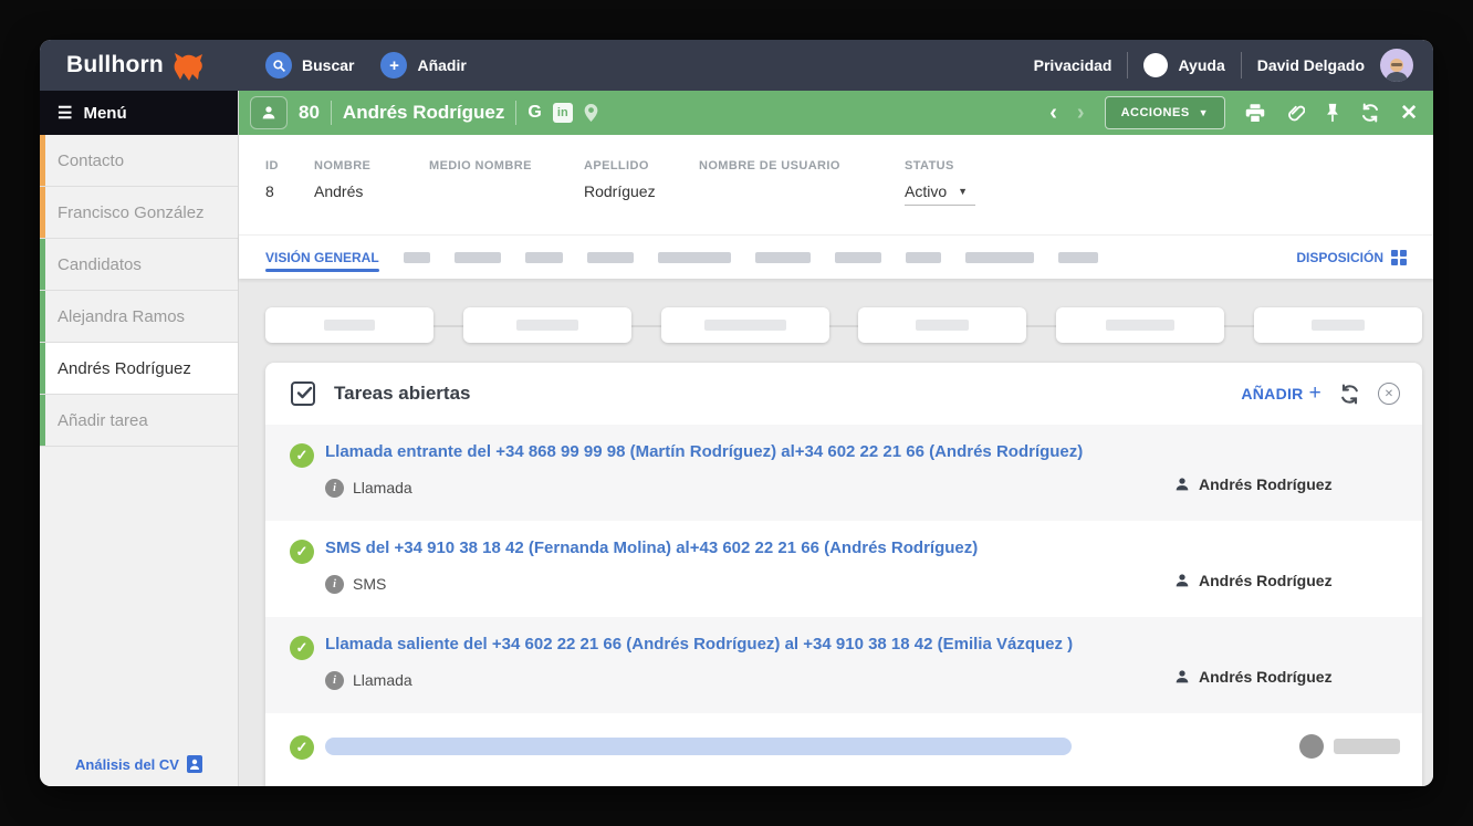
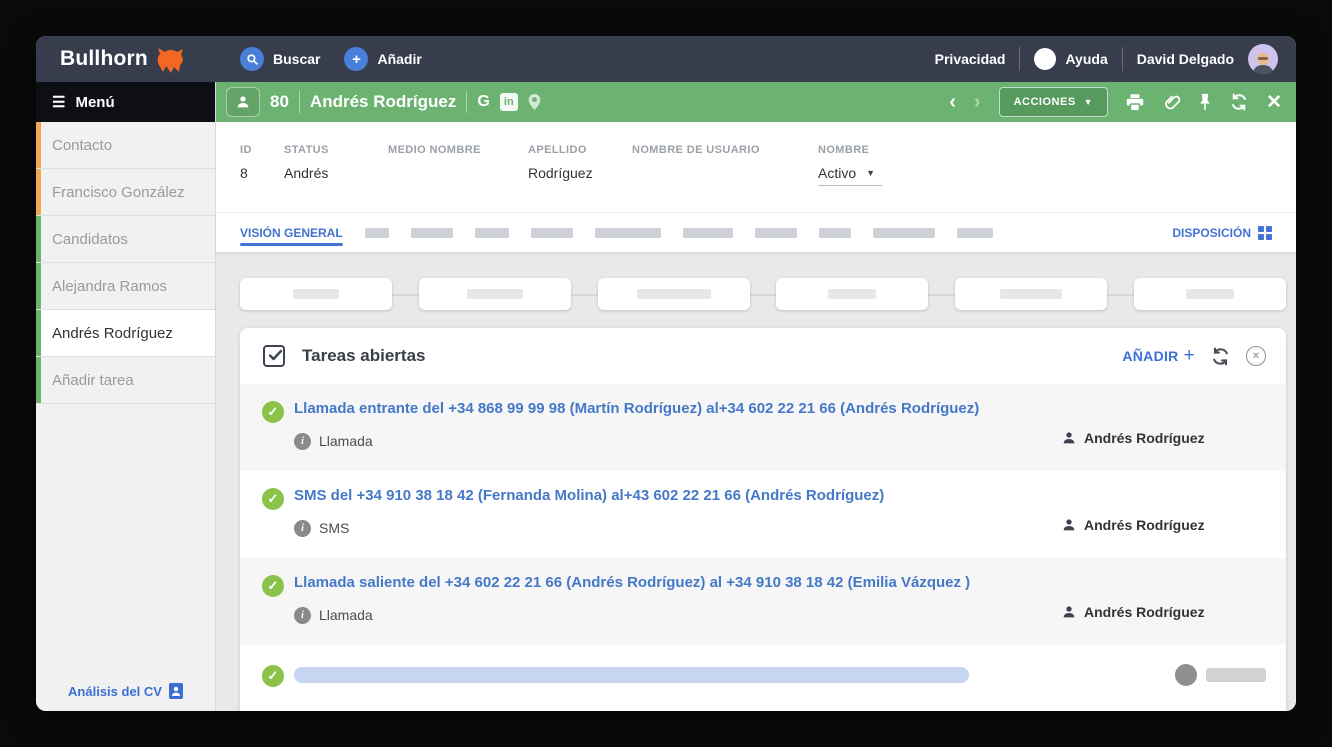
  Bullhorn
  Buscar
  +
  Añadir
  Privacidad
  Ayuda
  David Delgado
  ☰
  Menú
  Contacto
  Francisco González
  Candidatos
  Alejandra Ramos
  Andrés Rodríguez
  Añadir tarea
  Análisis del CV
  80
  Andrés Rodríguez
  G
  in
  ‹
  ›
  ACCIONES
  ▼
  ✕
  ID
  8
- NOMBRE
+ STATUS
  Andrés
  MEDIO NOMBRE
  APELLIDO
  Rodríguez
  NOMBRE DE USUARIO
- STATUS
+ NOMBRE
  Activo
  ▼
  VISIÓN GENERAL
  DISPOSICIÓN
  Tareas abiertas
  AÑADIR
  +
  ✕
  ✓
  Llamada entrante del +34 868 99 99 98 (Martín Rodríguez) al+34 602 22 21 66 (Andrés Rodríguez)
  i
  Llamada
  Andrés Rodríguez
  ✓
  SMS del +34 910 38 18 42 (Fernanda Molina) al+43 602 22 21 66 (Andrés Rodríguez)
  i
  SMS
  Andrés Rodríguez
  ✓
  Llamada saliente del +34 602 22 21 66 (Andrés Rodríguez) al +34 910 38 18 42 (Emilia Vázquez )
  i
  Llamada
  Andrés Rodríguez
  ✓
